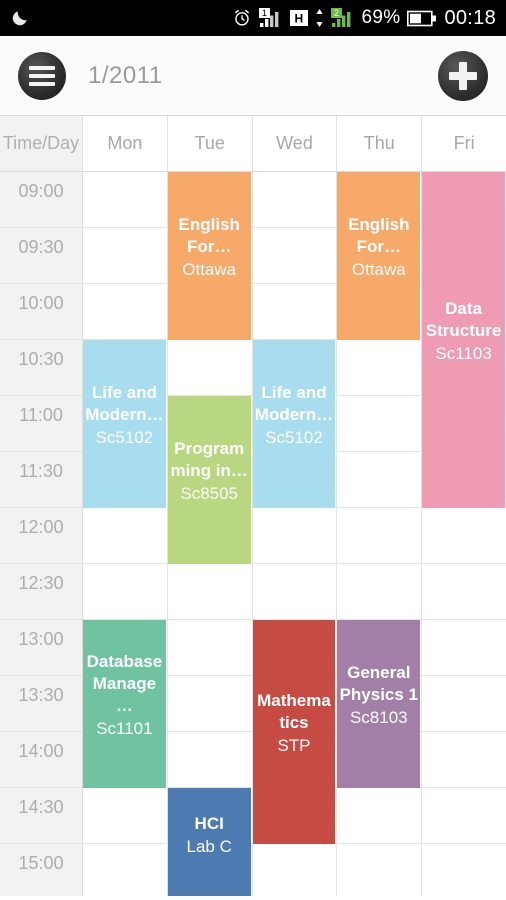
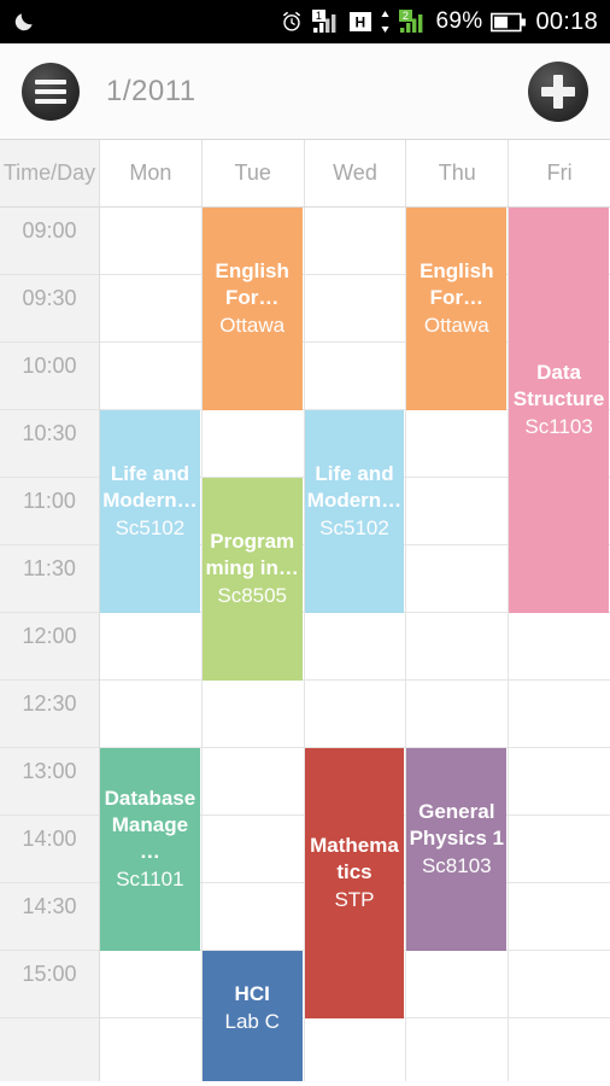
  1
  H
  2
  69%
  00:18
  1/2011
  Time/Day
  Mon
  Tue
  Wed
  Thu
  Fri
  09:00
  09:30
  10:00
  10:30
  11:00
  11:30
  12:00
  12:30
  13:00
- 13:30
  14:00
  14:30
  15:00
  Life and Modern…
  Sc5102
  Database Manage…
  Sc1101
  English For…
  Ottawa
  Programming in…
  Sc8505
  HCI
  Lab C
  Life and Modern…
  Sc5102
  Mathematics
  STP
  English For…
  Ottawa
  General Physics 1
  Sc8103
  Data Structure
  Sc1103
